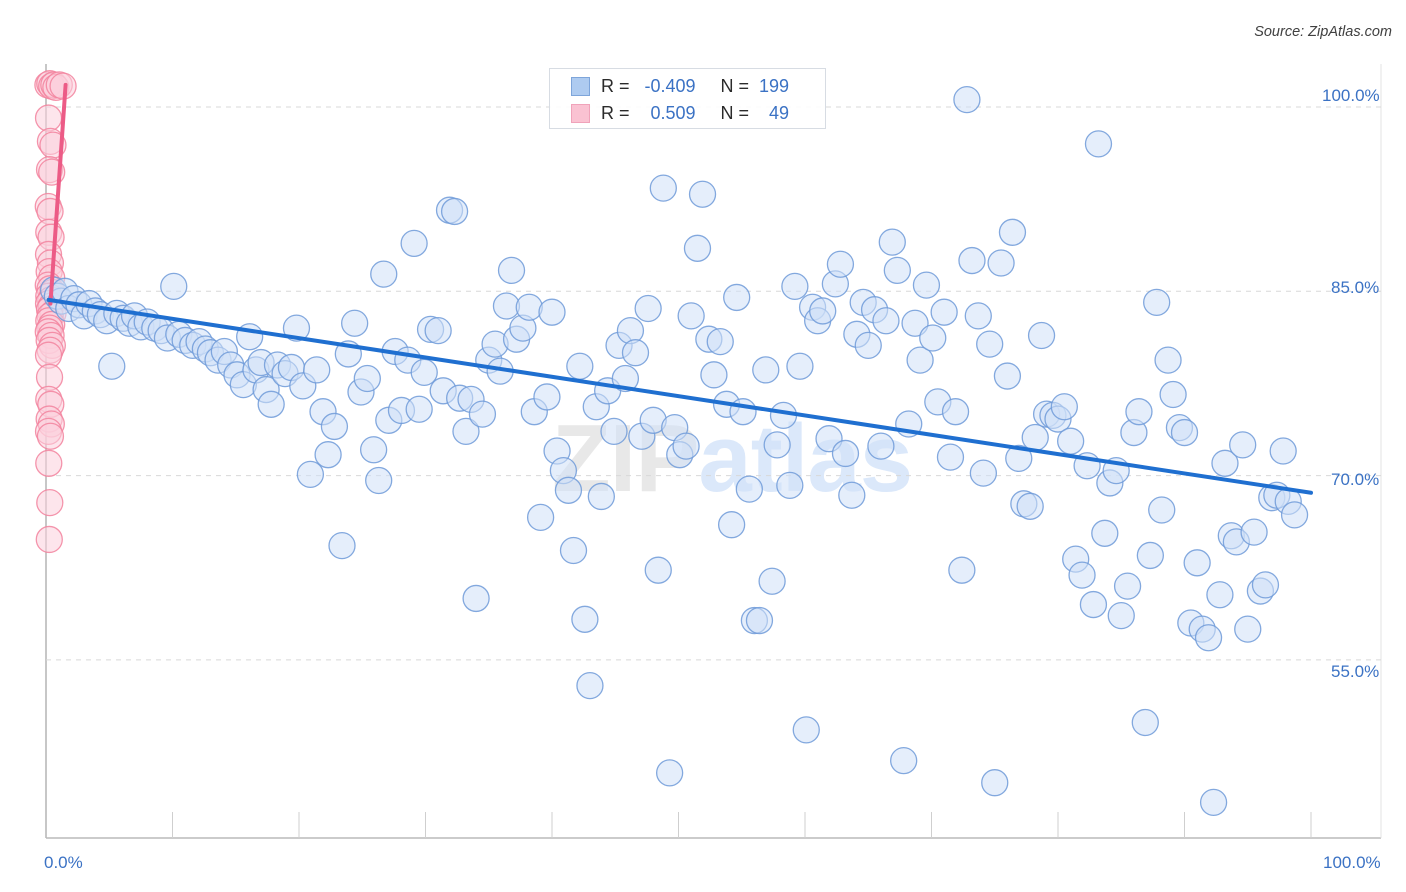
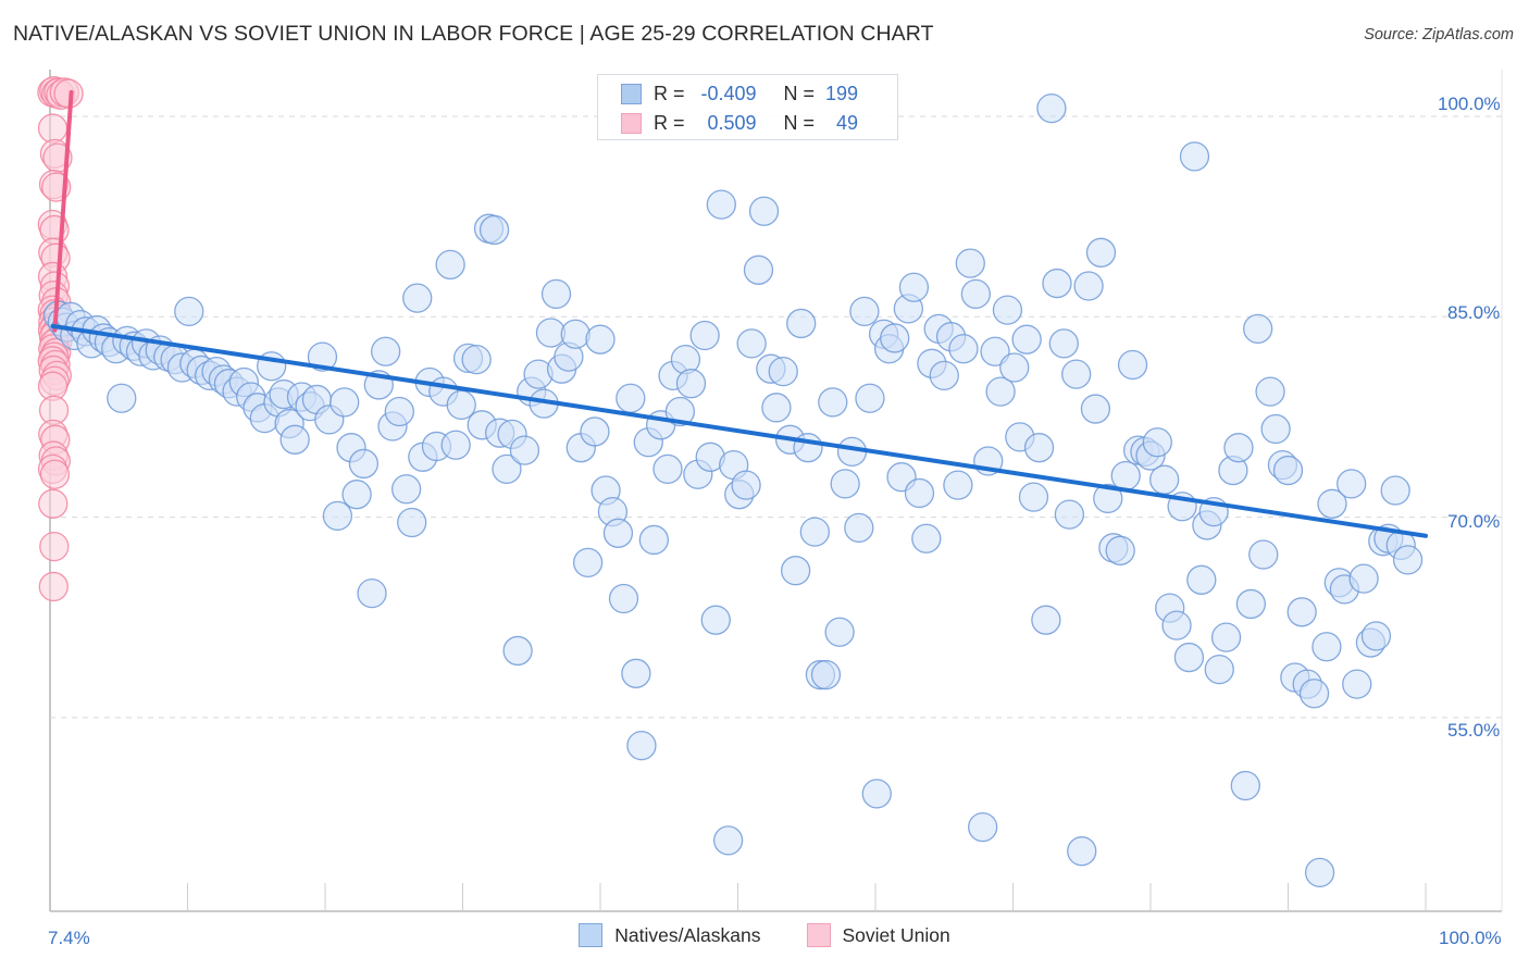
+ NATIVE/ALASKAN VS SOVIET UNION IN LABOR FORCE | AGE 25-29 CORRELATION CHART
  Source: ZipAtlas.com
- ZIPatlas
  100.0%
  85.0%
  70.0%
  55.0%
- 0.0%
+ 7.4%
  100.0%
  R =
  -0.409
  N =
  199
  R =
  0.509
  N =
  49
+ Natives/Alaskans
+ Soviet Union
